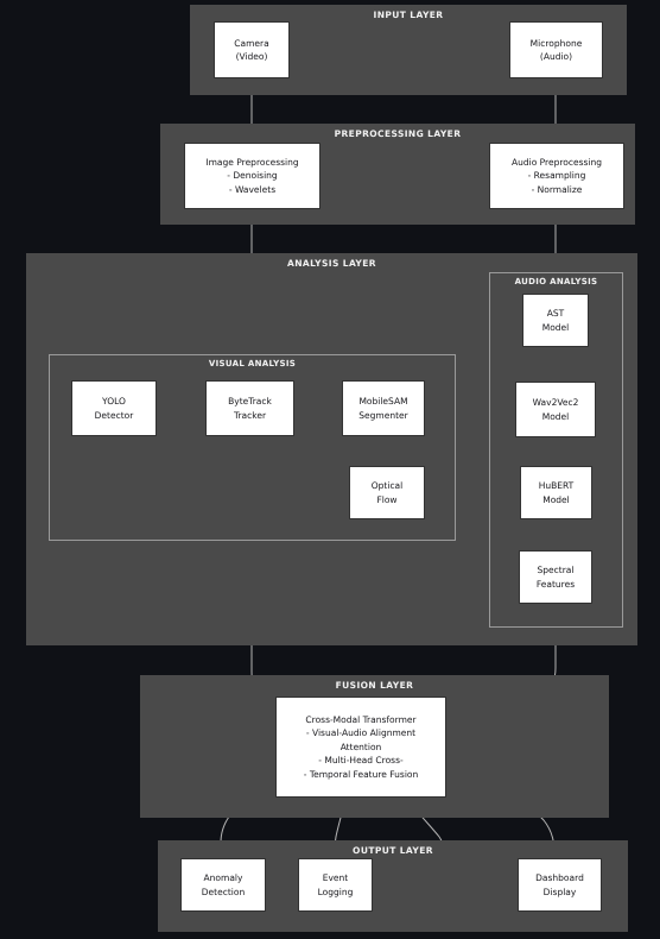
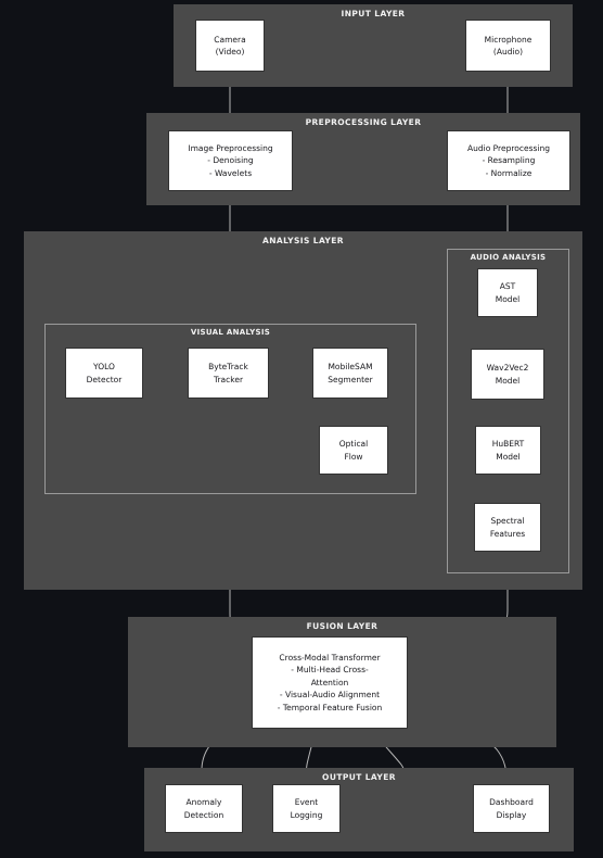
  INPUT LAYER
  Camera
  (Video)
  Microphone
  (Audio)
  PREPROCESSING LAYER
  Image Preprocessing
  - Denoising
  - Wavelets
  Audio Preprocessing
  - Resampling
  - Normalize
  ANALYSIS LAYER
  VISUAL ANALYSIS
  YOLO
  Detector
  ByteTrack
  Tracker
  MobileSAM
  Segmenter
  Optical
  Flow
  AUDIO ANALYSIS
  AST
  Model
  Wav2Vec2
  Model
  HuBERT
  Model
  Spectral
  Features
  FUSION LAYER
  Cross-Modal Transformer
- - Visual-Audio Alignment
+ - Multi-Head Cross-
  Attention
- - Multi-Head Cross-
+ - Visual-Audio Alignment
  - Temporal Feature Fusion
  OUTPUT LAYER
  Anomaly
  Detection
  Event
  Logging
  Dashboard
  Display
